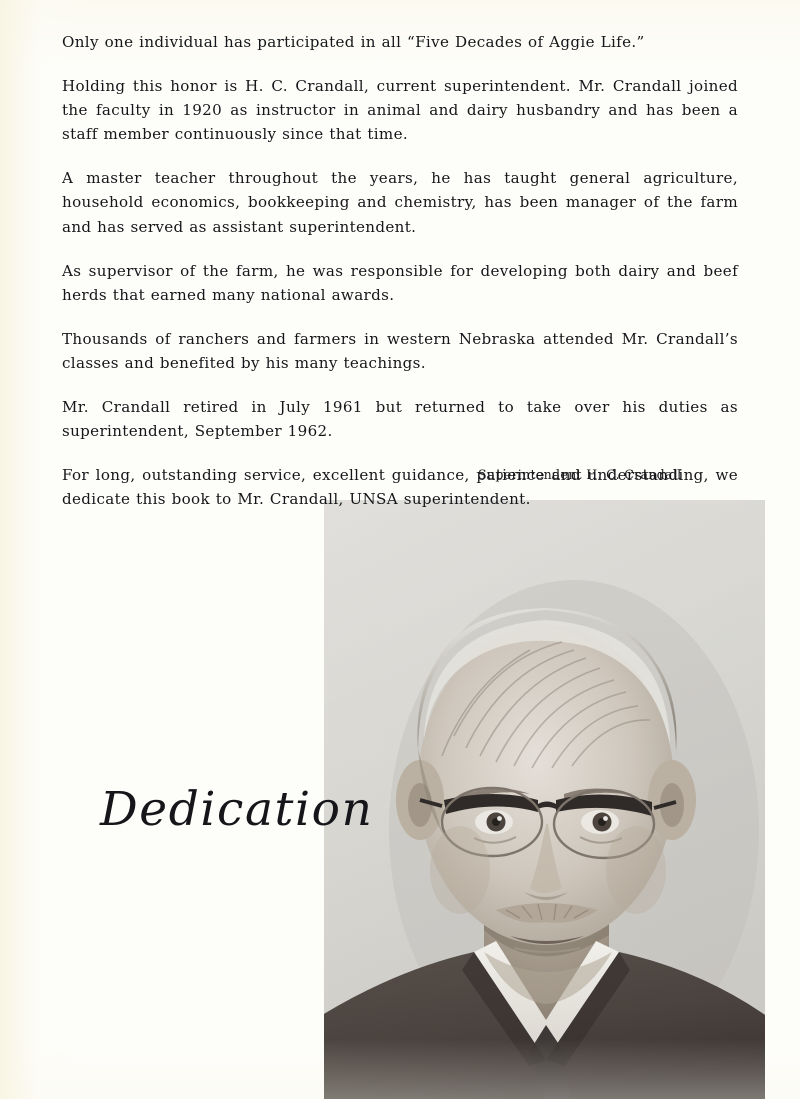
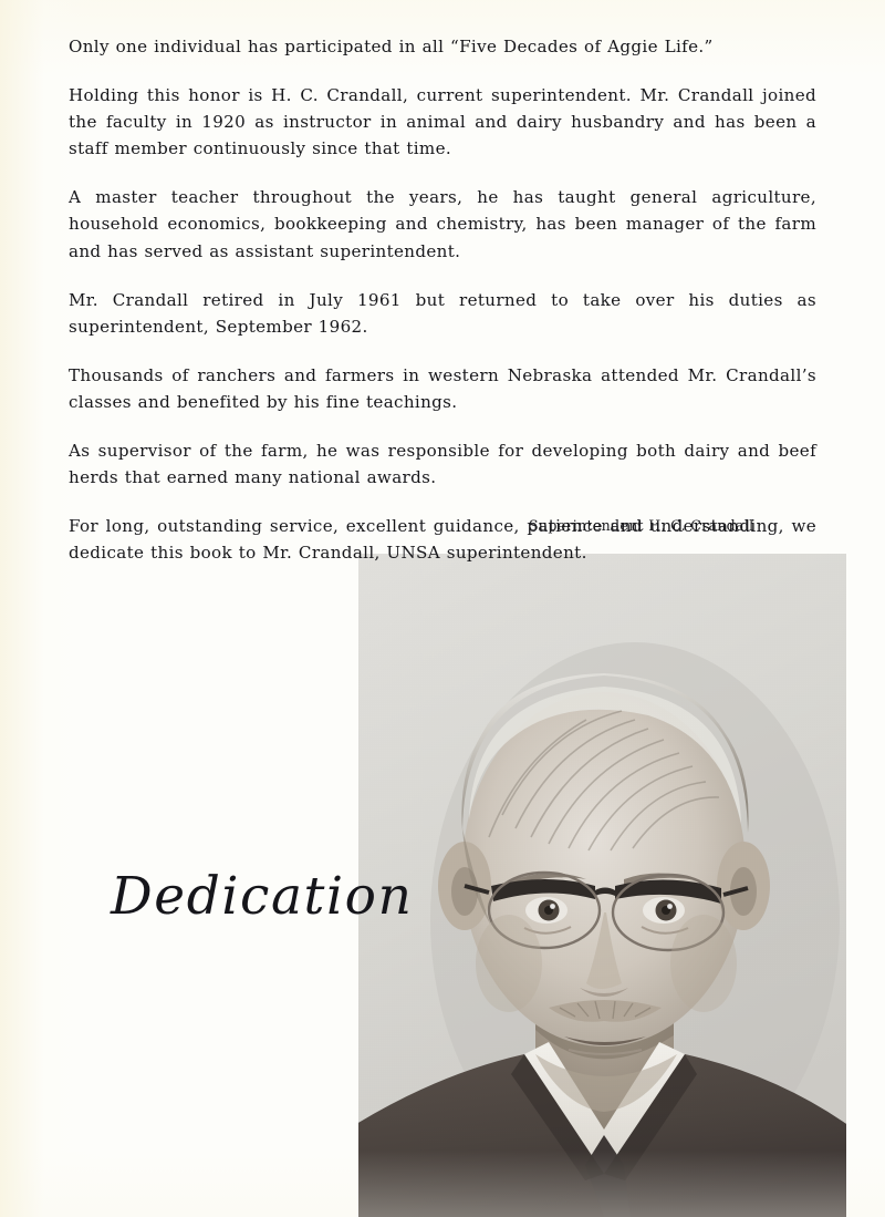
  Only one individual has participated in all “Five Decades of Aggie Life.”
  Holding this honor is H. C. Crandall, current superintendent. Mr. Crandall joined the faculty in 1920 as instructor in animal and dairy husbandry and has been a staff member continuously since that time.
  A master teacher throughout the years, he has taught general agriculture, household economics, bookkeeping and chemistry, has been manager of the farm and has served as assistant superintendent.
- As supervisor of the farm, he was responsible for developing both dairy and beef herds that earned many national awards.
+ Mr. Crandall retired in July 1961 but returned to take over his duties as superintendent, September 1962.
- Thousands of ranchers and farmers in western Nebraska attended Mr. Crandall’s classes and benefited by his many teachings.
+ Thousands of ranchers and farmers in western Nebraska attended Mr. Crandall’s classes and benefited by his fine teachings.
- Mr. Crandall retired in July 1961 but returned to take over his duties as superintendent, September 1962.
+ As supervisor of the farm, he was responsible for developing both dairy and beef herds that earned many national awards.
  For long, outstanding service, excellent guidance, patience and understanding, we dedicate this book to Mr. Crandall, UNSA superintendent.
  Superintendent H. C. Crandall
  Dedication
